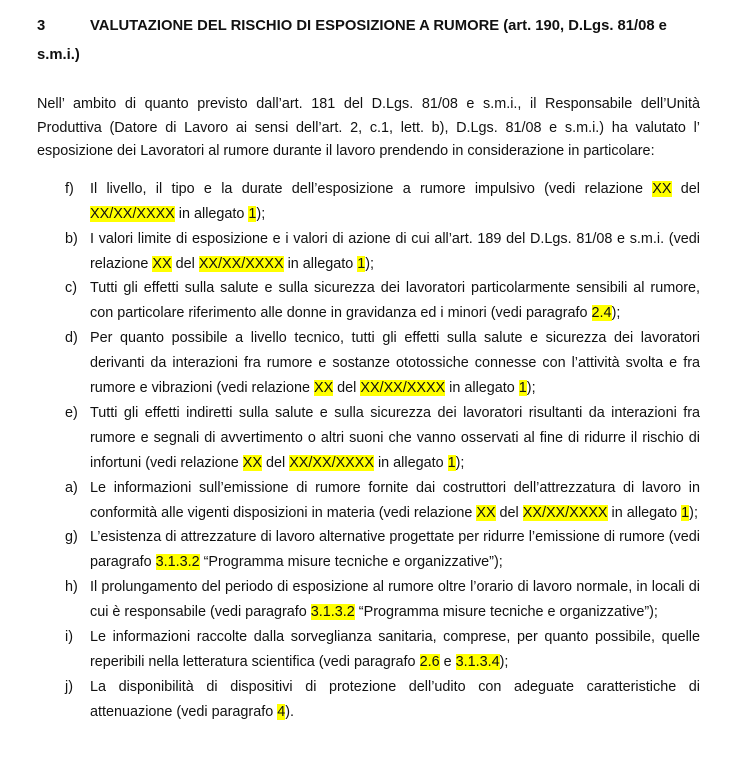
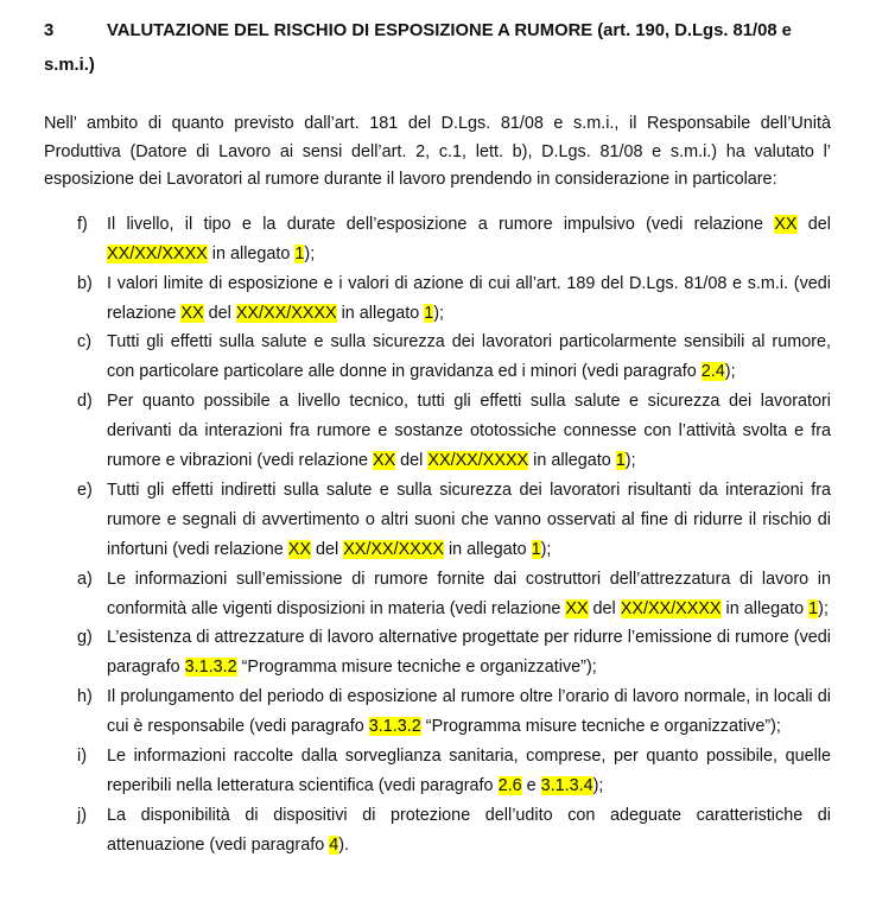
  3 VALUTAZIONE DEL RISCHIO DI ESPOSIZIONE A RUMORE (art. 190, D.Lgs. 81/08 e s.m.i.)
  Nell’ ambito di quanto previsto dall’art. 181 del D.Lgs. 81/08 e s.m.i., il Responsabile dell’Unità Produttiva (Datore di Lavoro ai sensi dell’art. 2, c.1, lett. b), D.Lgs. 81/08 e s.m.i.) ha valutato l’ esposizione dei Lavoratori al rumore durante il lavoro prendendo in considerazione in particolare:
  f)
  Il livello, il tipo e la durate dell’esposizione a rumore impulsivo (vedi relazione XX del XX/XX/XXXX in allegato 1);
  b)
  I valori limite di esposizione e i valori di azione di cui all’art. 189 del D.Lgs. 81/08 e s.m.i. (vedi relazione XX del XX/XX/XXXX in allegato 1);
  c)
- Tutti gli effetti sulla salute e sulla sicurezza dei lavoratori particolarmente sensibili al rumore, con particolare riferimento alle donne in gravidanza ed i minori (vedi paragrafo 2.4);
+ Tutti gli effetti sulla salute e sulla sicurezza dei lavoratori particolarmente sensibili al rumore, con particolare particolare alle donne in gravidanza ed i minori (vedi paragrafo 2.4);
  d)
  Per quanto possibile a livello tecnico, tutti gli effetti sulla salute e sicurezza dei lavoratori derivanti da interazioni fra rumore e sostanze ototossiche connesse con l’attività svolta e fra rumore e vibrazioni (vedi relazione XX del XX/XX/XXXX in allegato 1);
  e)
  Tutti gli effetti indiretti sulla salute e sulla sicurezza dei lavoratori risultanti da interazioni fra rumore e segnali di avvertimento o altri suoni che vanno osservati al fine di ridurre il rischio di infortuni (vedi relazione XX del XX/XX/XXXX in allegato 1);
  a)
  Le informazioni sull’emissione di rumore fornite dai costruttori dell’attrezzatura di lavoro in conformità alle vigenti disposizioni in materia (vedi relazione XX del XX/XX/XXXX in allegato 1);
  g)
  L’esistenza di attrezzature di lavoro alternative progettate per ridurre l’emissione di rumore (vedi paragrafo 3.1.3.2 “Programma misure tecniche e organizzative”);
  h)
  Il prolungamento del periodo di esposizione al rumore oltre l’orario di lavoro normale, in locali di cui è responsabile (vedi paragrafo 3.1.3.2 “Programma misure tecniche e organizzative”);
  i)
  Le informazioni raccolte dalla sorveglianza sanitaria, comprese, per quanto possibile, quelle reperibili nella letteratura scientifica (vedi paragrafo 2.6 e 3.1.3.4);
  j)
  La disponibilità di dispositivi di protezione dell’udito con adeguate caratteristiche di attenuazione (vedi paragrafo 4).
